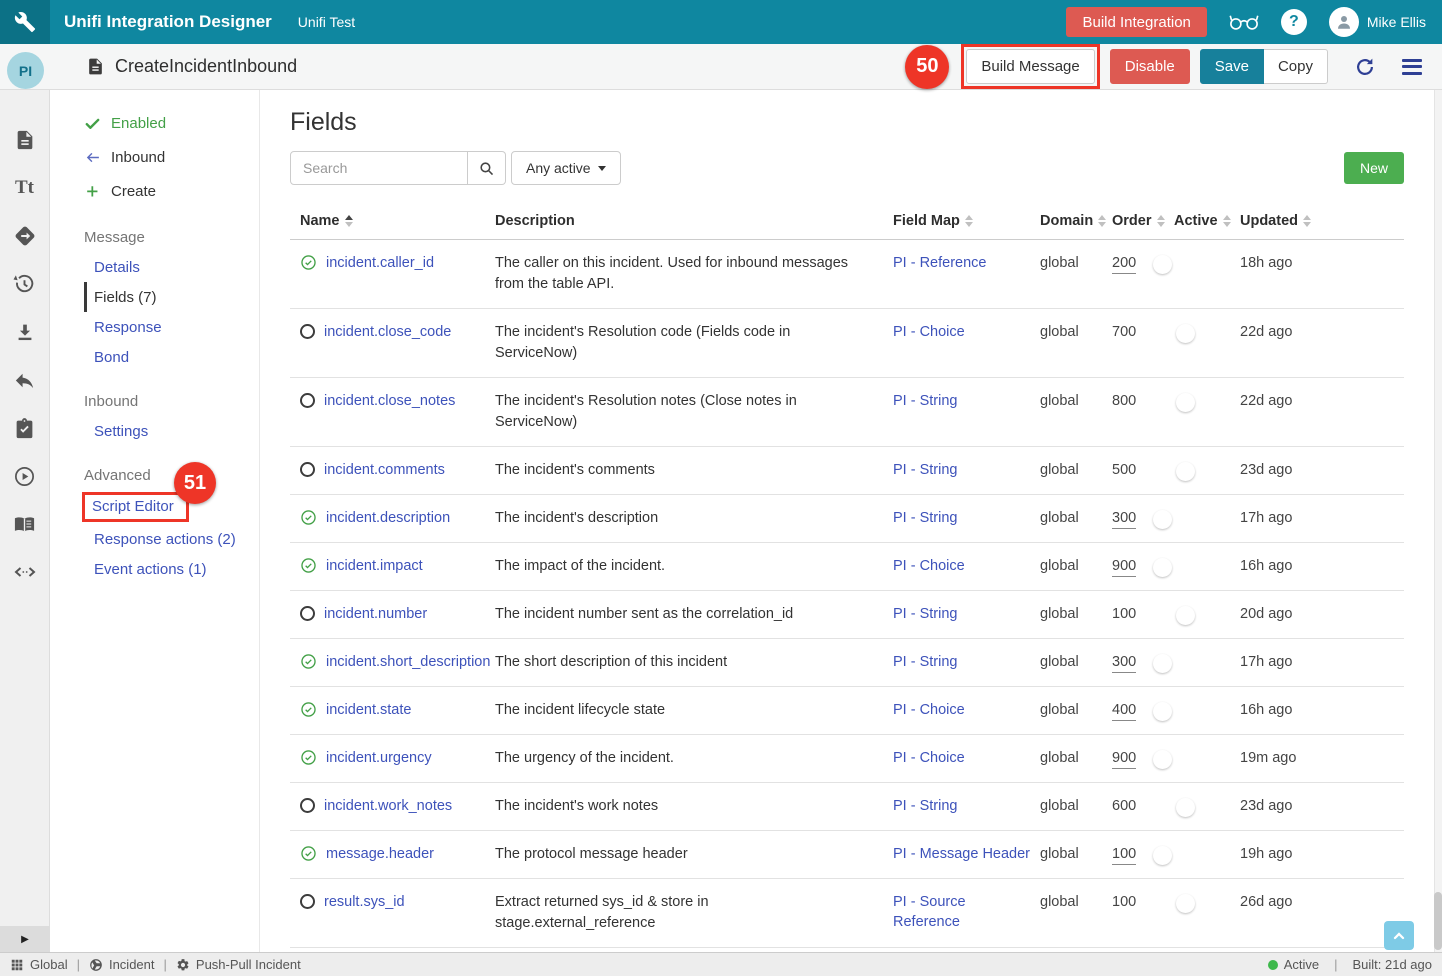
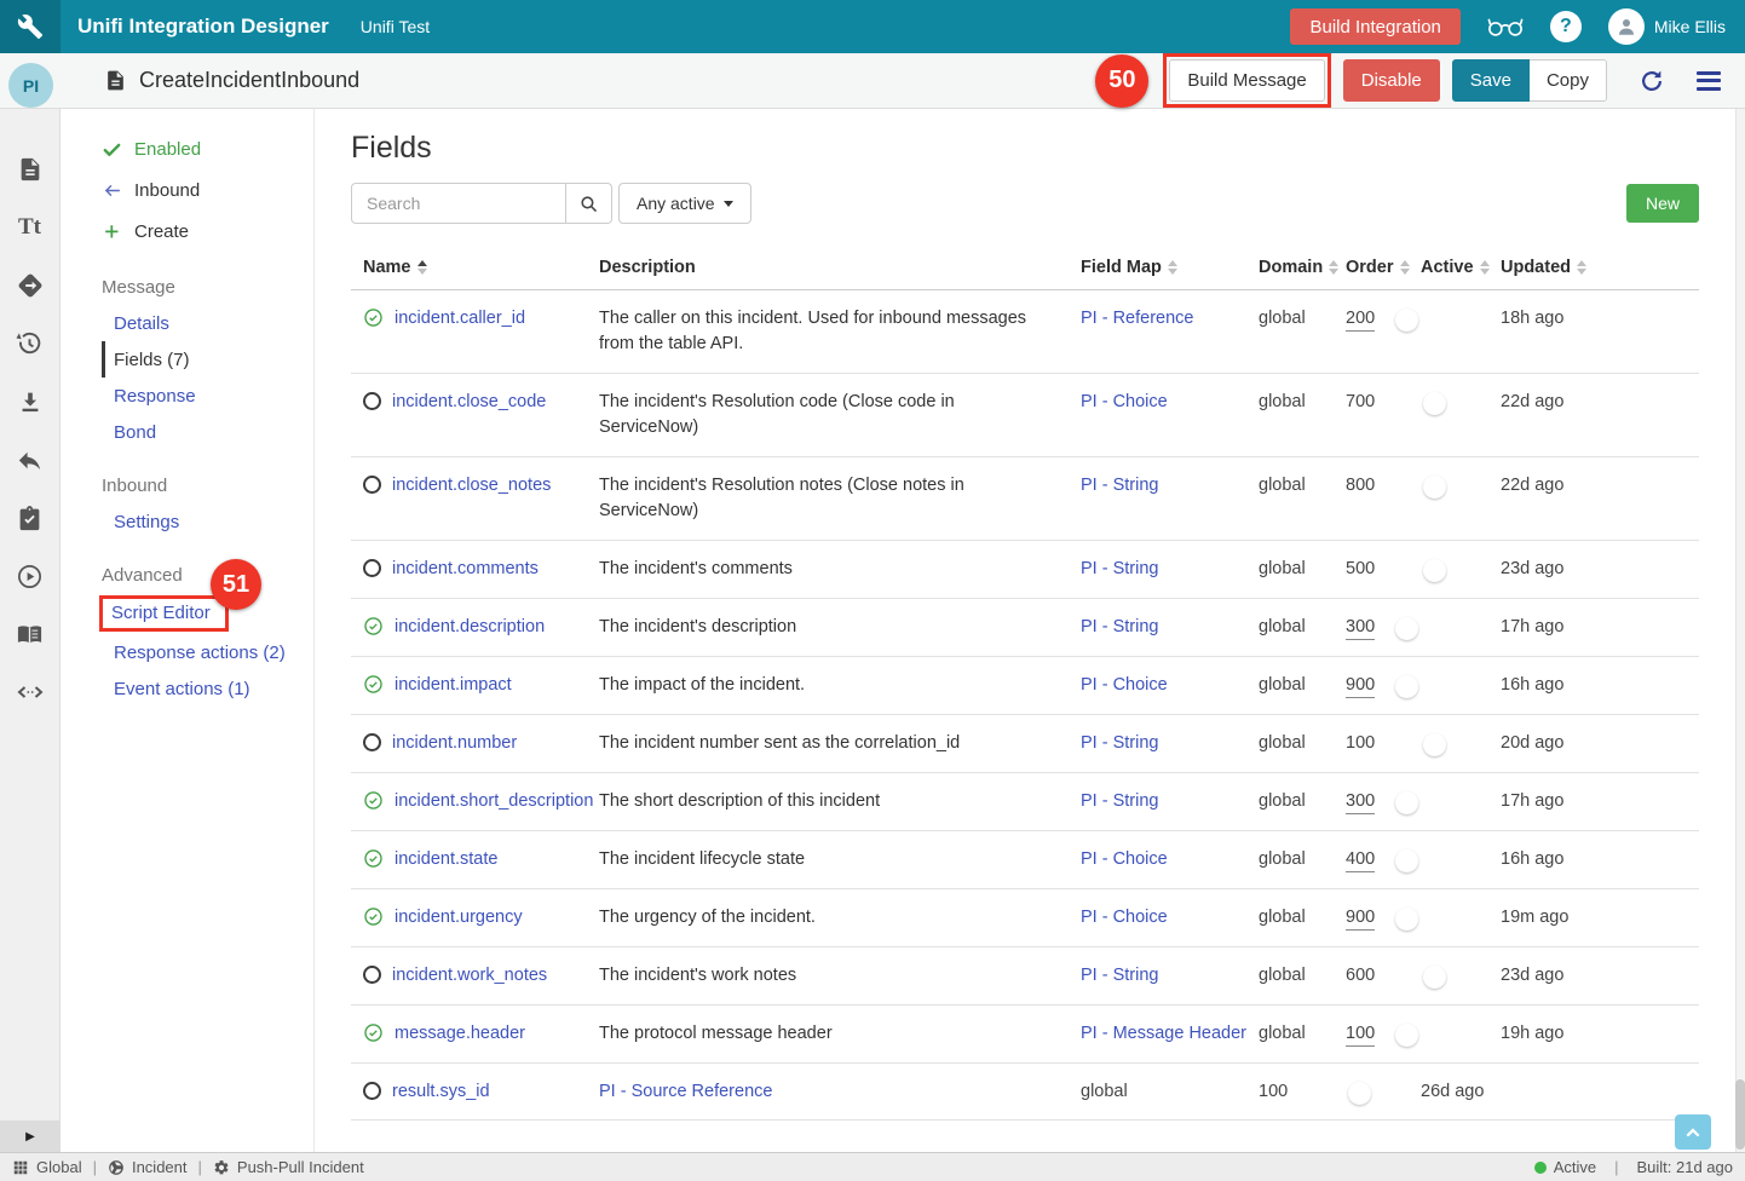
  Unifi Integration Designer
  Unifi Test
  Build Integration
  ?
  Mike Ellis
  PI
  CreateIncidentInbound
  50
  Build Message
  Disable
  Save
  Copy
  Tt
  ▶
  Enabled
  Inbound
  Create
  Message
  Details
  Fields (7)
  Response
  Bond
  Inbound
  Settings
  Advanced
  Script Editor
  Response actions (2)
  Event actions (1)
  51
  Fields
  Search
  Any active
  New
  Name
  Description
  Field Map
  Domain
  Order
  Active
  Updated
  incident.caller_id
  The caller on this incident. Used for inbound messages from the table API.
  PI - Reference
  global
  200
  18h ago
  incident.close_code
- The incident's Resolution code (Fields code in ServiceNow)
+ The incident's Resolution code (Close code in ServiceNow)
  PI - Choice
  global
  700
  22d ago
  incident.close_notes
  The incident's Resolution notes (Close notes in ServiceNow)
  PI - String
  global
  800
  22d ago
  incident.comments
  The incident's comments
  PI - String
  global
  500
  23d ago
  incident.description
  The incident's description
  PI - String
  global
  300
  17h ago
  incident.impact
  The impact of the incident.
  PI - Choice
  global
  900
  16h ago
  incident.number
  The incident number sent as the correlation_id
  PI - String
  global
  100
  20d ago
  incident.short_description
  The short description of this incident
  PI - String
  global
  300
  17h ago
  incident.state
  The incident lifecycle state
  PI - Choice
  global
  400
  16h ago
  incident.urgency
  The urgency of the incident.
  PI - Choice
  global
  900
  19m ago
  incident.work_notes
  The incident's work notes
  PI - String
  global
  600
  23d ago
  message.header
  The protocol message header
  PI - Message Header
  global
  100
  19h ago
  result.sys_id
- Extract returned sys_id & store in stage.external_reference
  PI - Source Reference
  global
  100
  26d ago
  Global
  Incident
  Push-Pull Incident
  Active
  Built: 21d ago
